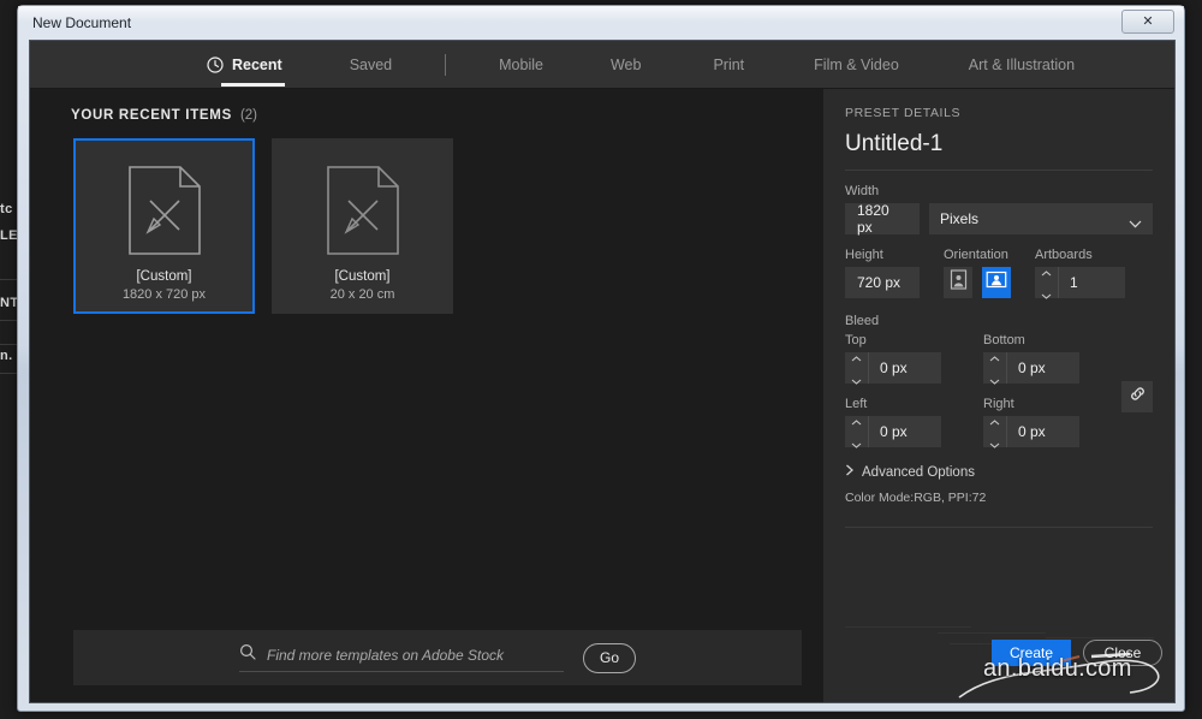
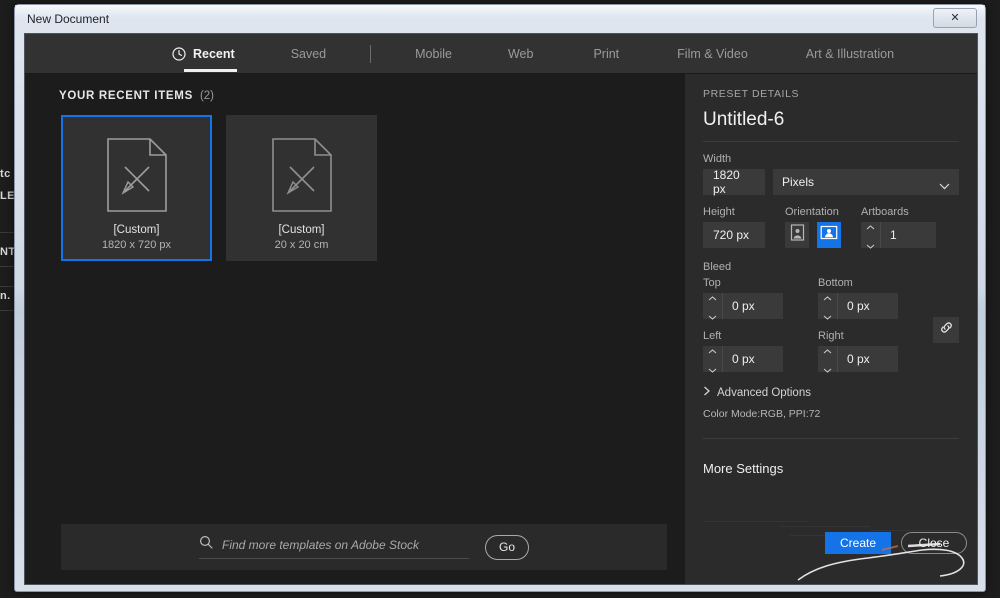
  tc
  LE
  NT
  n.
  New Document
  ✕
  Recent
  Saved
  Mobile
  Web
  Print
  Film & Video
  Art & Illustration
  YOUR RECENT ITEMS
  (2)
  [Custom]
  1820 x 720 px
  [Custom]
  20 x 20 cm
  Find more templates on Adobe Stock
  Go
  PRESET DETAILS
- Untitled-1
+ Untitled-6
  Width
  1820 px
  Pixels
  Height
  720 px
  Orientation
  Artboards
  1
  Bleed
  Top
  0 px
  Bottom
  0 px
  Left
  0 px
  Right
  0 px
  Advanced Options
  Color Mode:RGB, PPI:72
+ More Settings
  Create
  Cloe
- an.baidu.com
